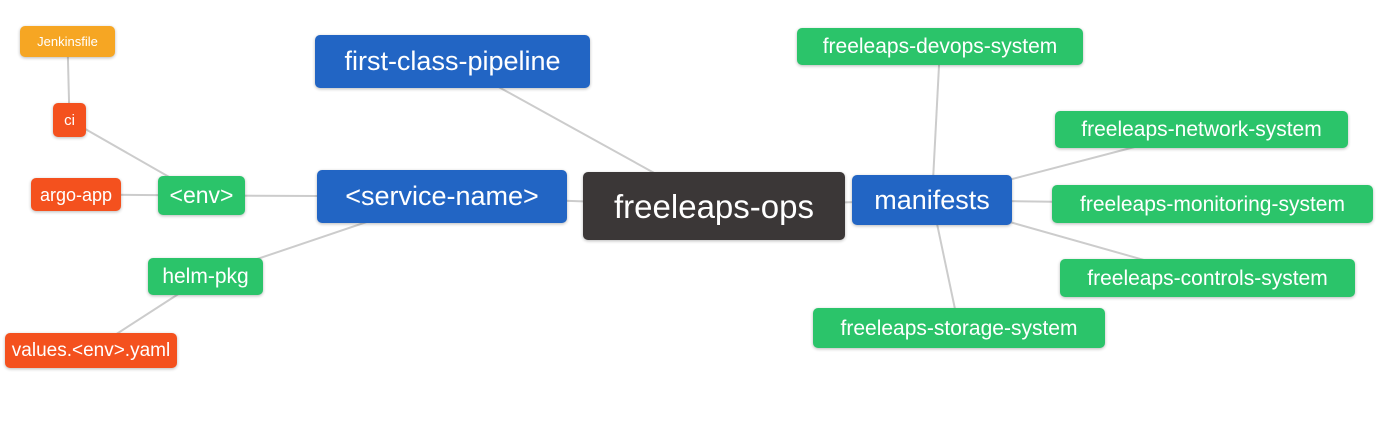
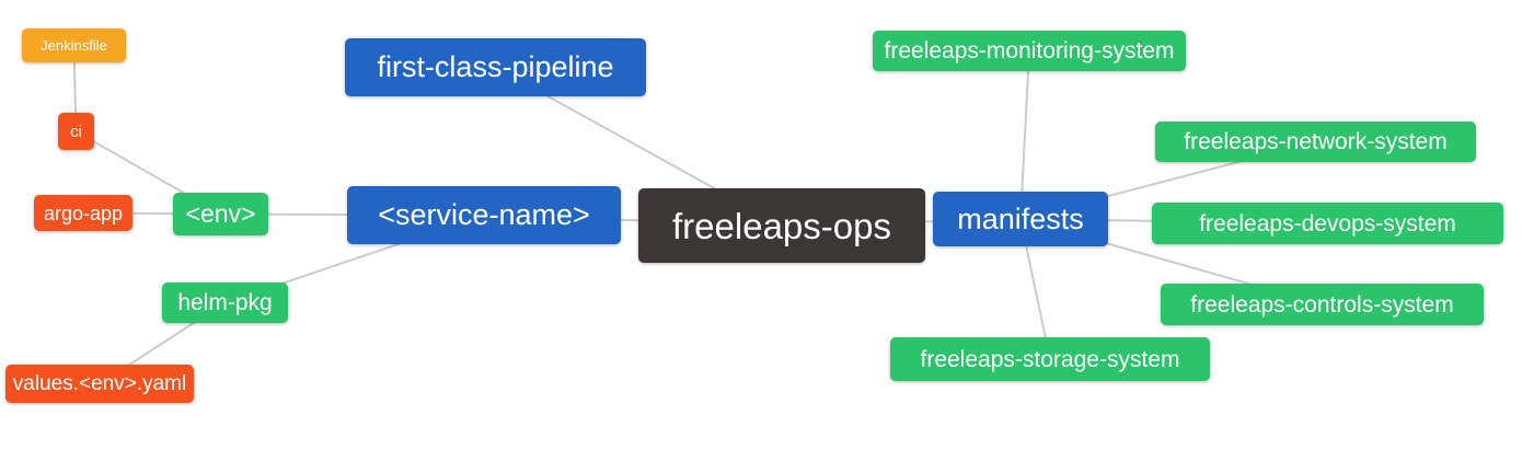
  freeleaps-ops
  first-class-pipeline
  <service-name>
  manifests
  <env>
  helm-pkg
  ci
  argo-app
  Jenkinsfile
  values.<env>.yaml
- freeleaps-devops-system
+ freeleaps-monitoring-system
  freeleaps-network-system
- freeleaps-monitoring-system
+ freeleaps-devops-system
  freeleaps-controls-system
  freeleaps-storage-system
